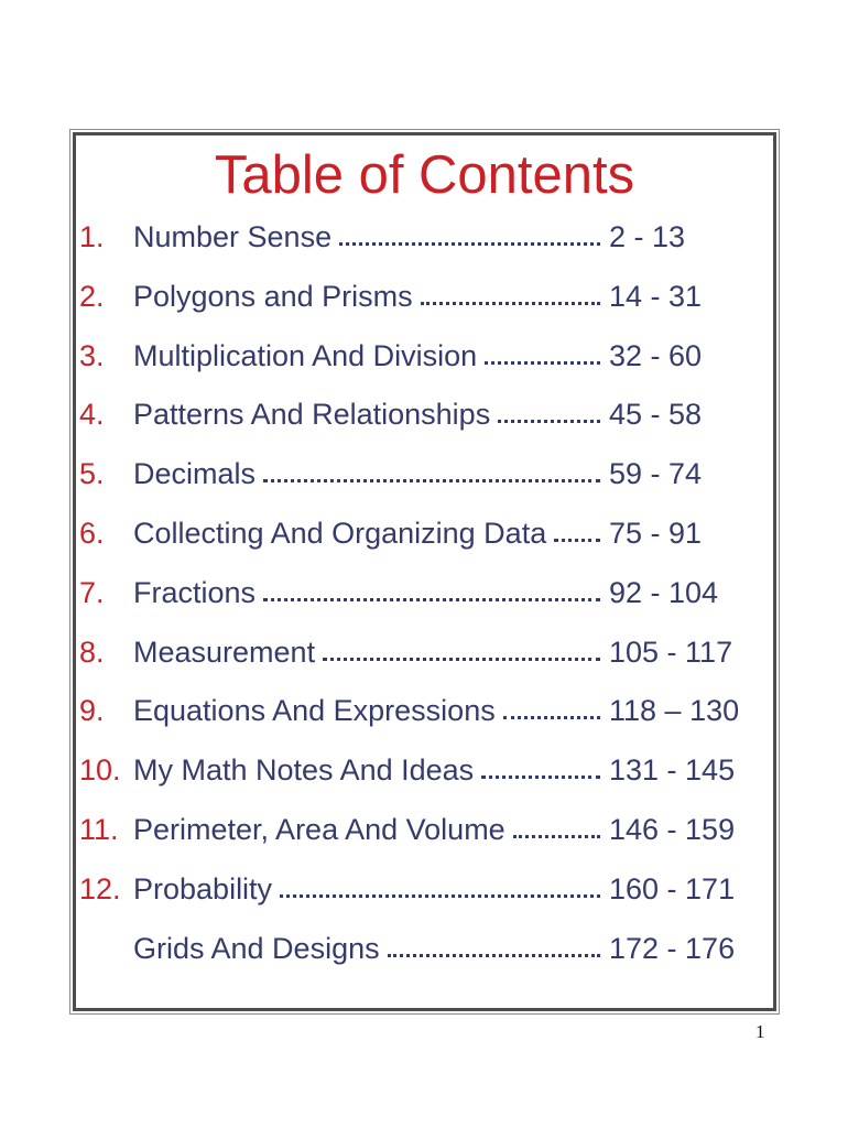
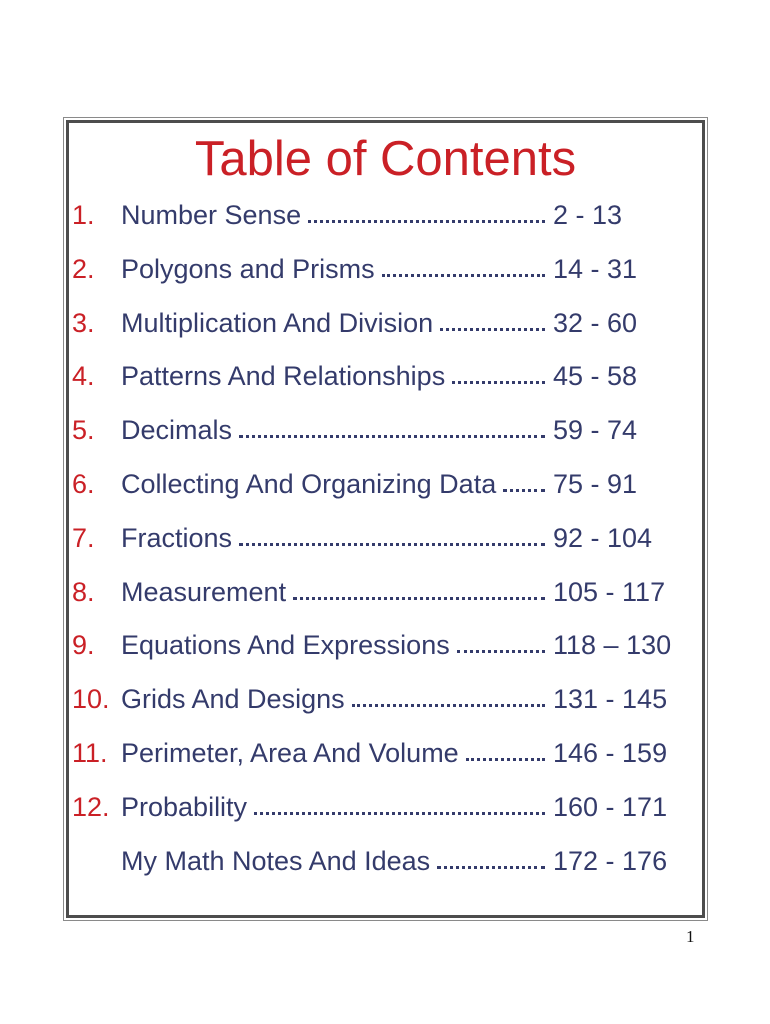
  Table of Contents
  1.
  Number Sense
  2 - 13
  2.
  Polygons and Prisms
  14 - 31
  3.
  Multiplication And Division
  32 - 60
  4.
  Patterns And Relationships
  45 - 58
  5.
  Decimals
  59 - 74
  6.
  Collecting And Organizing Data
  75 - 91
  7.
  Fractions
  92 - 104
  8.
  Measurement
  105 - 117
  9.
  Equations And Expressions
  118 – 130
  10.
- My Math Notes And Ideas
+ Grids And Designs
  131 - 145
  11.
  Perimeter, Area And Volume
  146 - 159
  12.
  Probability
  160 - 171
- Grids And Designs
+ My Math Notes And Ideas
  172 - 176
  1
